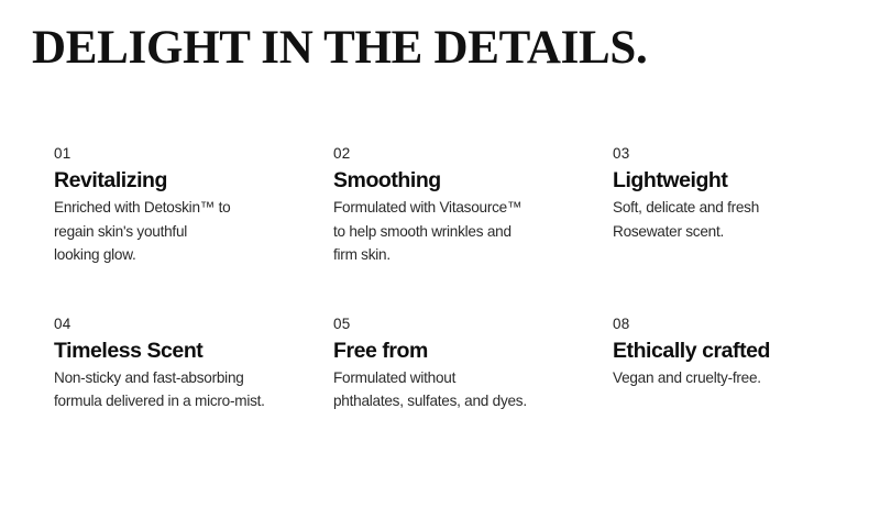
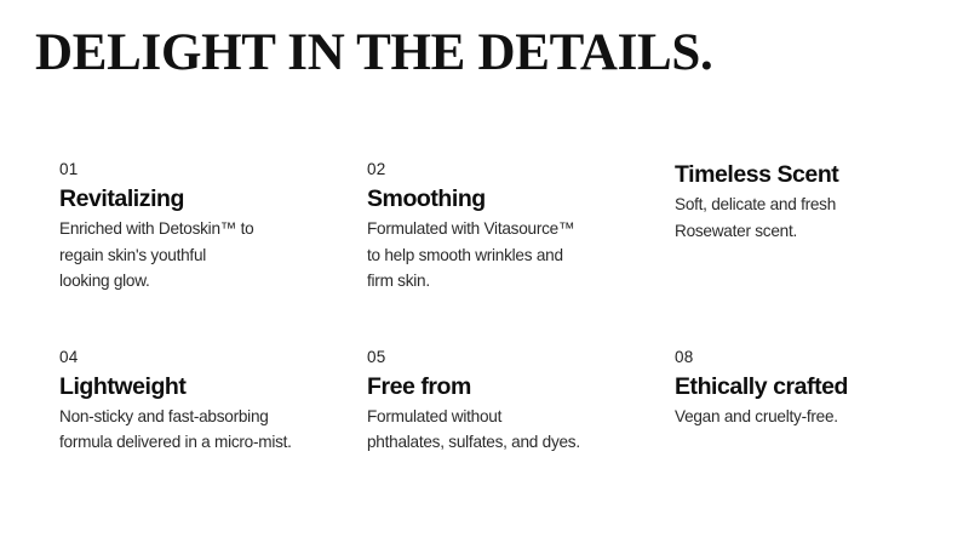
  DELIGHT IN THE DETAILS.
  01
  Revitalizing
  Enriched with Detoskin™ to
  regain skin's youthful
  looking glow.
  02
  Smoothing
  Formulated with Vitasource™
  to help smooth wrinkles and
  firm skin.
- 03
- Lightweight
+ Timeless Scent
  Soft, delicate and fresh
  Rosewater scent.
  04
- Timeless Scent
+ Lightweight
  Non-sticky and fast-absorbing
  formula delivered in a micro-mist.
  05
  Free from
  Formulated without
  phthalates, sulfates, and dyes.
  08
  Ethically crafted
  Vegan and cruelty-free.
